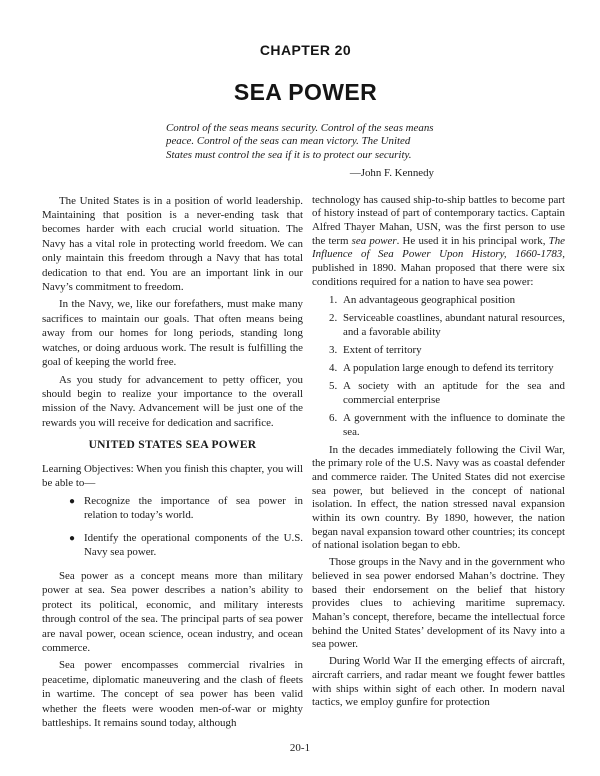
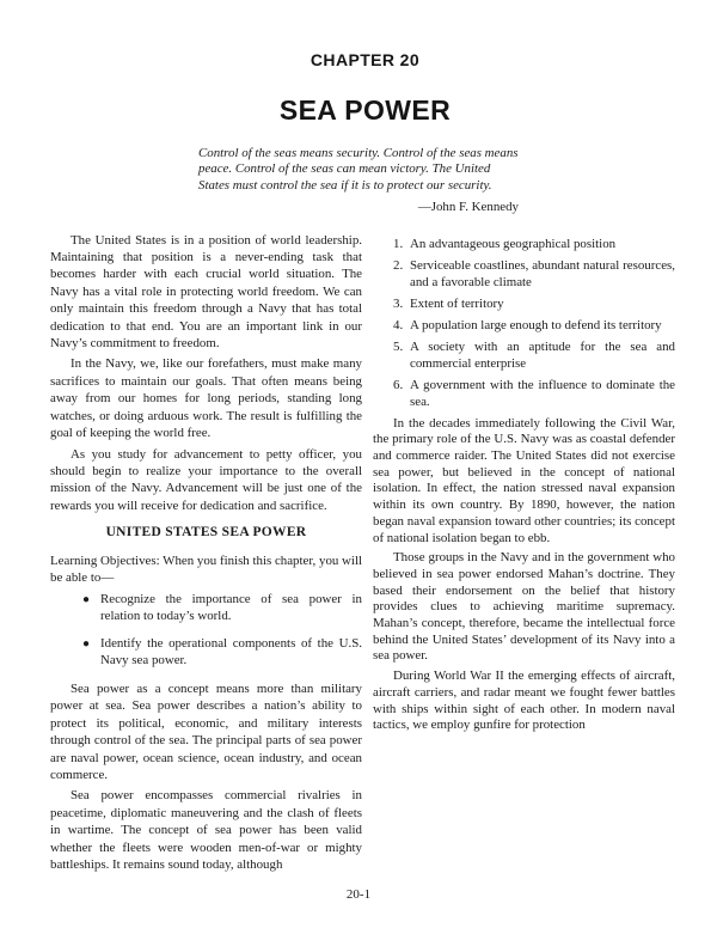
  CHAPTER 20
  SEA POWER
  Control of the seas means security. Control of the seas means peace. Control of the seas can mean victory. The United States must control the sea if it is to protect our security.
  —John F. Kennedy
  The United States is in a position of world leadership. Maintaining that position is a never-ending task that becomes harder with each crucial world situation. The Navy has a vital role in protecting world freedom. We can only maintain this freedom through a Navy that has total dedication to that end. You are an important link in our Navy’s commitment to freedom.
  In the Navy, we, like our forefathers, must make many sacrifices to maintain our goals. That often means being away from our homes for long periods, standing long watches, or doing arduous work. The result is fulfilling the goal of keeping the world free.
  As you study for advancement to petty officer, you should begin to realize your importance to the overall mission of the Navy. Advancement will be just one of the rewards you will receive for dedication and sacrifice.
  UNITED STATES SEA POWER
  Learning Objectives: When you finish this chapter, you will be able to—
  ●
  Recognize the importance of sea power in relation to today’s world.
  ●
  Identify the operational components of the U.S. Navy sea power.
  Sea power as a concept means more than military power at sea. Sea power describes a nation’s ability to protect its political, economic, and military interests through control of the sea. The principal parts of sea power are naval power, ocean science, ocean industry, and ocean commerce.
  Sea power encompasses commercial rivalries in peacetime, diplomatic maneuvering and the clash of fleets in wartime. The concept of sea power has been valid whether the fleets were wooden men-of-war or mighty battleships. It remains sound today, although
- technology has caused ship-to-ship battles to become part of history instead of part of contemporary tactics. Captain Alfred Thayer Mahan, USN, was the first person to use the term sea power. He used it in his principal work, The Influence of Sea Power Upon History, 1660-1783, published in 1890. Mahan proposed that there were six conditions required for a nation to have sea power:
  1.
  An advantageous geographical position
  2.
- Serviceable coastlines, abundant natural resources, and a favorable ability
+ Serviceable coastlines, abundant natural resources, and a favorable climate
  3.
  Extent of territory
  4.
  A population large enough to defend its territory
  5.
  A society with an aptitude for the sea and commercial enterprise
  6.
  A government with the influence to dominate the sea.
  In the decades immediately following the Civil War, the primary role of the U.S. Navy was as coastal defender and commerce raider. The United States did not exercise sea power, but believed in the concept of national isolation. In effect, the nation stressed naval expansion within its own country. By 1890, however, the nation began naval expansion toward other countries; its concept of national isolation began to ebb.
  Those groups in the Navy and in the government who believed in sea power endorsed Mahan’s doctrine. They based their endorsement on the belief that history provides clues to achieving maritime supremacy. Mahan’s concept, therefore, became the intellectual force behind the United States’ development of its Navy into a sea power.
  During World War II the emerging effects of aircraft, aircraft carriers, and radar meant we fought fewer battles with ships within sight of each other. In modern naval tactics, we employ gunfire for protection
  20-1
